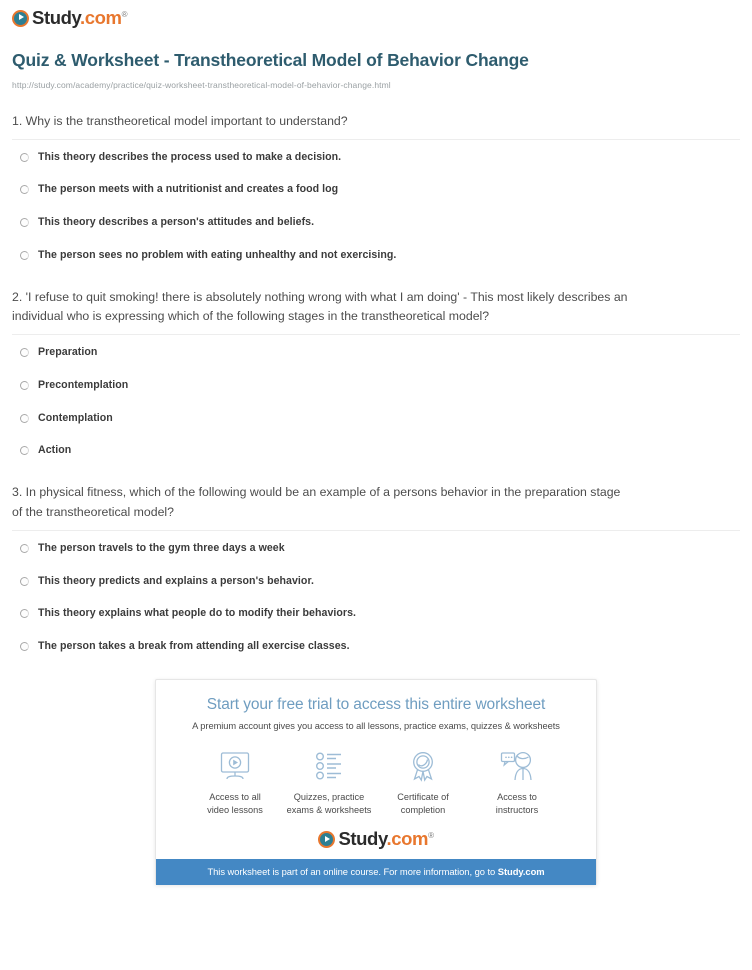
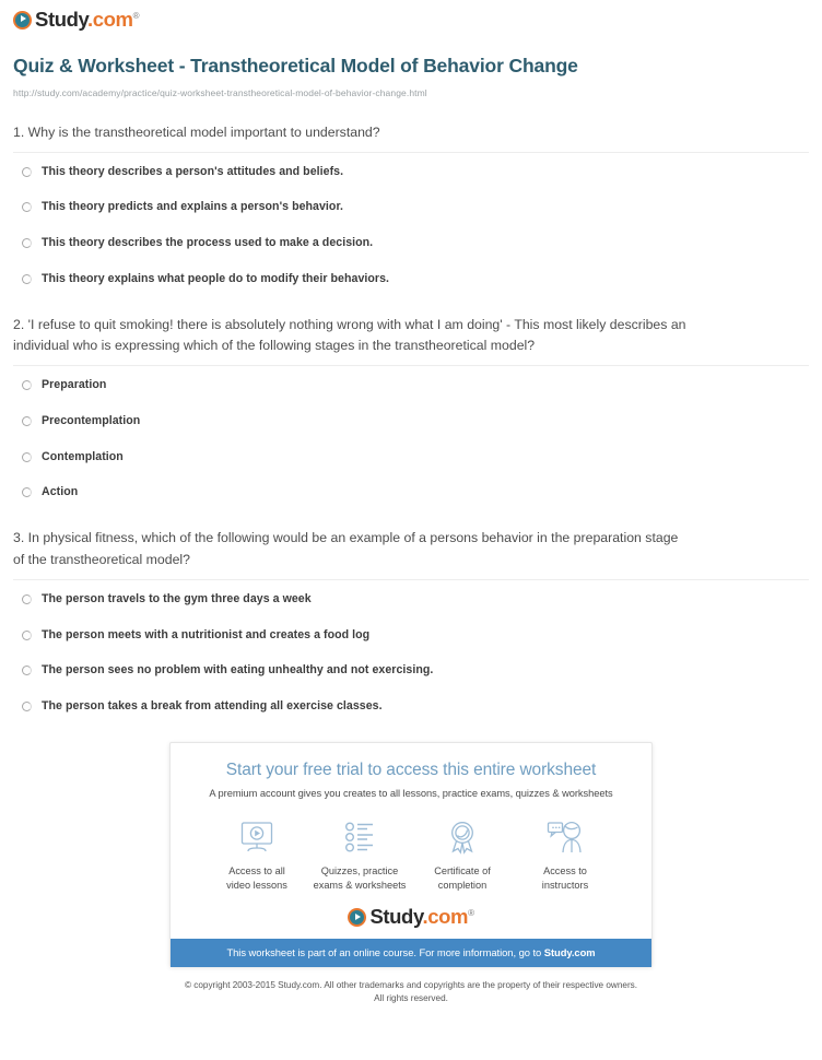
  Study.com®
  Quiz & Worksheet - Transtheoretical Model of Behavior Change
  http://study.com/academy/practice/quiz-worksheet-transtheoretical-model-of-behavior-change.html
  1. Why is the transtheoretical model important to understand?
- This theory describes the process used to make a decision.
+ This theory describes a person's attitudes and beliefs.
- The person meets with a nutritionist and creates a food log
+ This theory predicts and explains a person's behavior.
- This theory describes a person's attitudes and beliefs.
+ This theory describes the process used to make a decision.
- The person sees no problem with eating unhealthy and not exercising.
+ This theory explains what people do to modify their behaviors.
  2. 'I refuse to quit smoking! there is absolutely nothing wrong with what I am doing' - This most likely describes an individual who is expressing which of the following stages in the transtheoretical model?
  Preparation
  Precontemplation
  Contemplation
  Action
  3. In physical fitness, which of the following would be an example of a persons behavior in the preparation stage of the transtheoretical model?
  The person travels to the gym three days a week
- This theory predicts and explains a person's behavior.
+ The person meets with a nutritionist and creates a food log
- This theory explains what people do to modify their behaviors.
+ The person sees no problem with eating unhealthy and not exercising.
  The person takes a break from attending all exercise classes.
  Start your free trial to access this entire worksheet
- A premium account gives you access to all lessons, practice exams, quizzes & worksheets
+ A premium account gives you creates to all lessons, practice exams, quizzes & worksheets
  Access to all
  video lessons
  Quizzes, practice
  exams & worksheets
  Certificate of
  completion
  Access to
  instructors
  Study.com®
  This worksheet is part of an online course. For more information, go to Study.com
+ © copyright 2003-2015 Study.com. All other trademarks and copyrights are the property of their respective owners.
+ All rights reserved.
